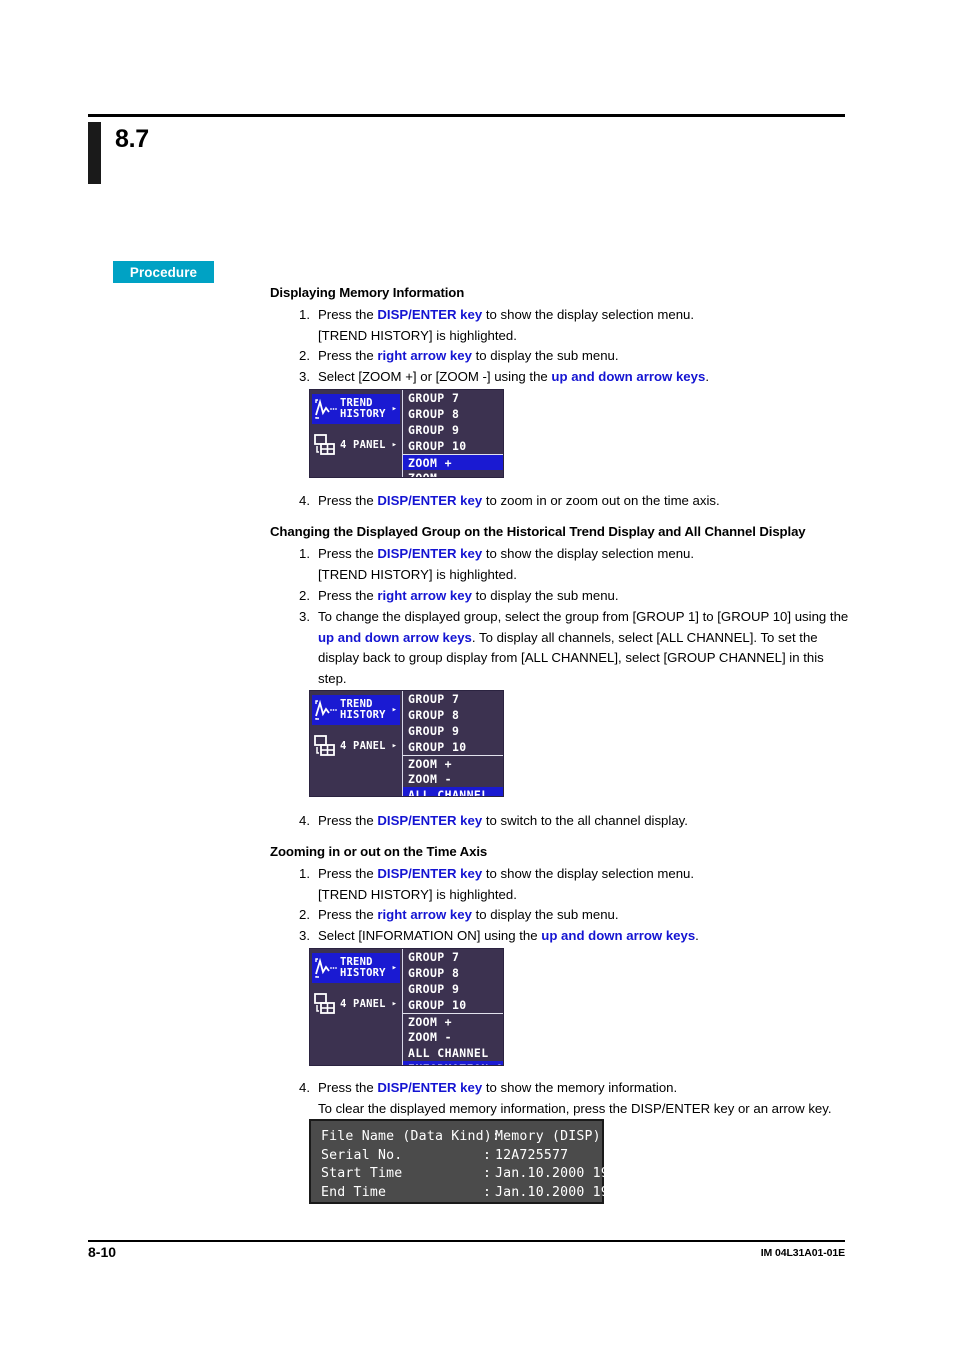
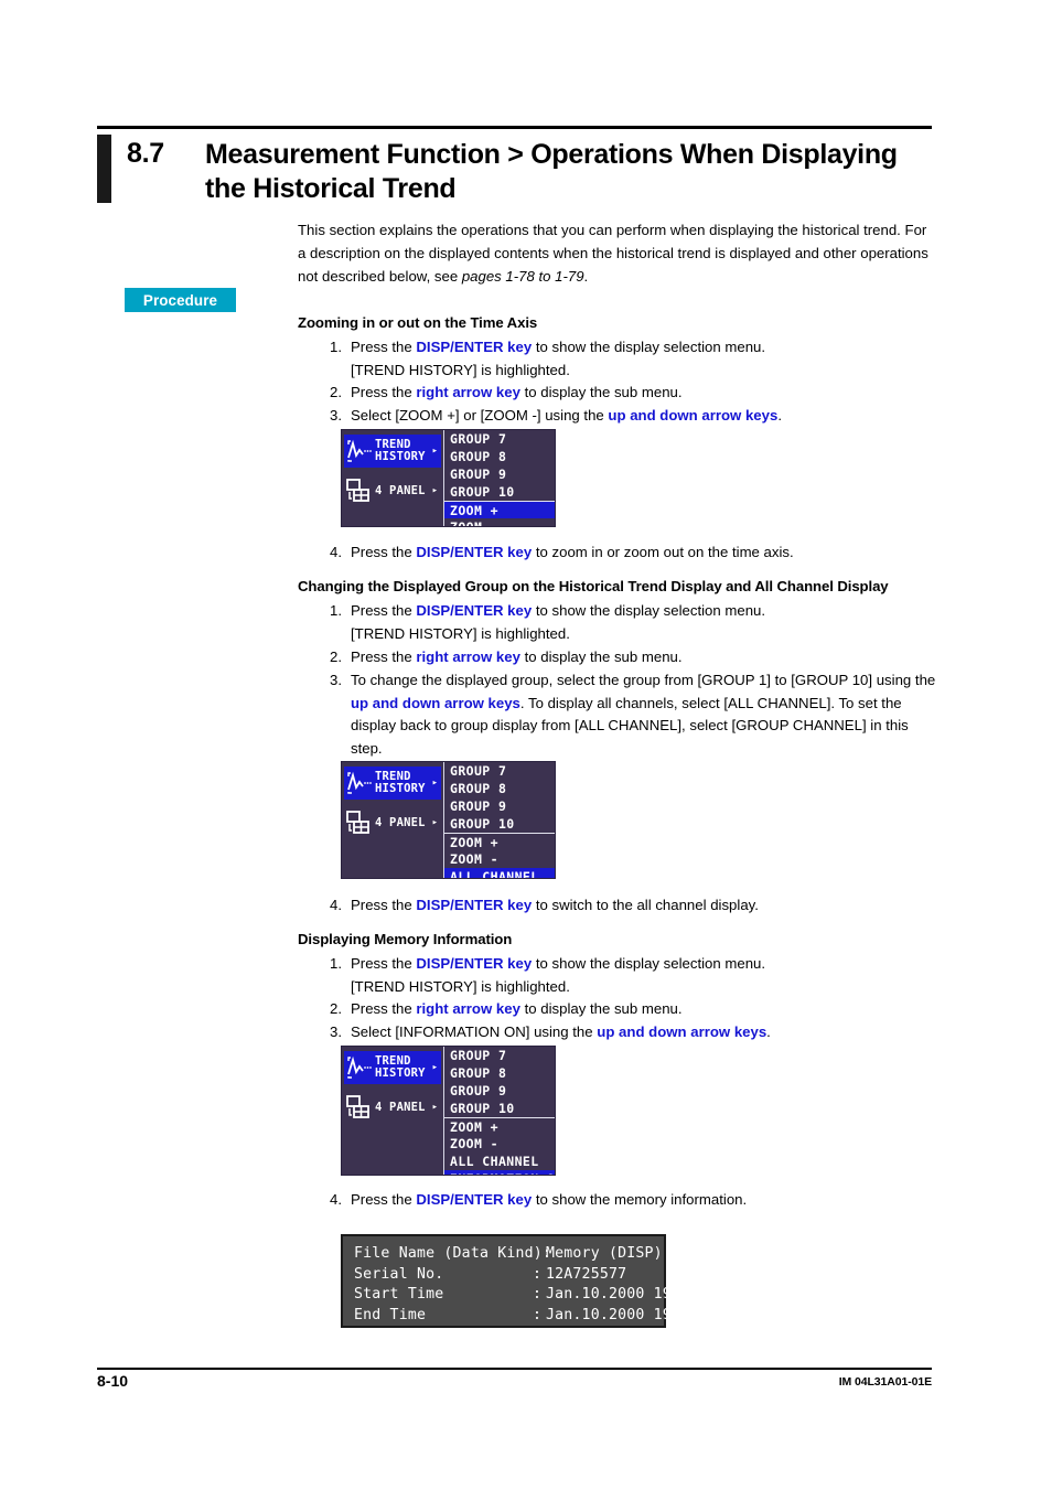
  8.7
+ Measurement Function > Operations When Displaying the Historical Trend
+ This section explains the operations that you can perform when displaying the historical trend. For a description on the displayed contents when the historical trend is displayed and other operations not described below, see pages 1-78 to 1-79.
  Procedure
- Displaying Memory Information
+ Zooming in or out on the Time Axis
  1.
  Press the DISP/ENTER key to show the display selection menu.
  [TREND HISTORY] is highlighted.
  2.
  Press the right arrow key to display the sub menu.
  3.
  Select [ZOOM +] or [ZOOM -] using the up and down arrow keys.
  TREND
  HISTORY
  ▸
  4 PANEL
  ▸
  GROUP 7
  GROUP 8
  GROUP 9
  GROUP 10
  ZOOM +
  4.
  Press the DISP/ENTER key to zoom in or zoom out on the time axis.
  Changing the Displayed Group on the Historical Trend Display and All Channel Display
  1.
  Press the DISP/ENTER key to show the display selection menu.
  [TREND HISTORY] is highlighted.
  2.
  Press the right arrow key to display the sub menu.
  3.
  To change the displayed group, select the group from [GROUP 1] to [GROUP 10] using the up and down arrow keys. To display all channels, select [ALL CHANNEL]. To set the display back to group display from [ALL CHANNEL], select [GROUP CHANNEL] in this step.
  TREND
  HISTORY
  ▸
  4 PANEL
  ▸
  GROUP 7
  GROUP 8
  GROUP 9
  GROUP 10
  ZOOM +
  ZOOM -
  ALL CHANNEL
  4.
  Press the DISP/ENTER key to switch to the all channel display.
- Zooming in or out on the Time Axis
+ Displaying Memory Information
  1.
  Press the DISP/ENTER key to show the display selection menu.
  [TREND HISTORY] is highlighted.
  2.
  Press the right arrow key to display the sub menu.
  3.
  Select [INFORMATION ON] using the up and down arrow keys.
  TREND
  HISTORY
  ▸
  4 PANEL
  ▸
  GROUP 7
  GROUP 8
  GROUP 9
  GROUP 10
  ZOOM +
  ZOOM -
  ALL CHANNEL
  4.
  Press the DISP/ENTER key to show the memory information.
- To clear the displayed memory information, press the DISP/ENTER key or an arrow key.
  File Name (Data Kind)
  Memory (DISP)
  Serial No.
  :
  12A725577
  Start Time
  :
  Jan.10.2000 19:01:26
  End Time
  :
  Jan.10.2000 19:01:30
  8-10
  IM 04L31A01-01E
